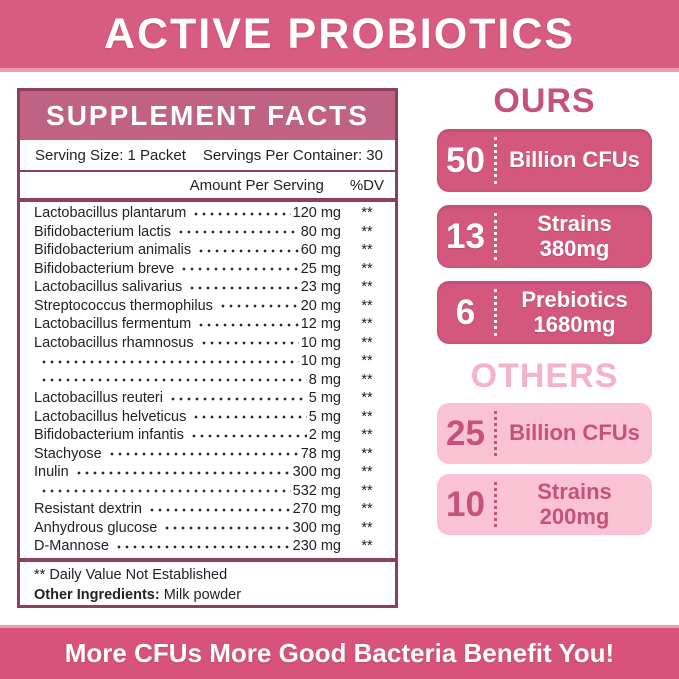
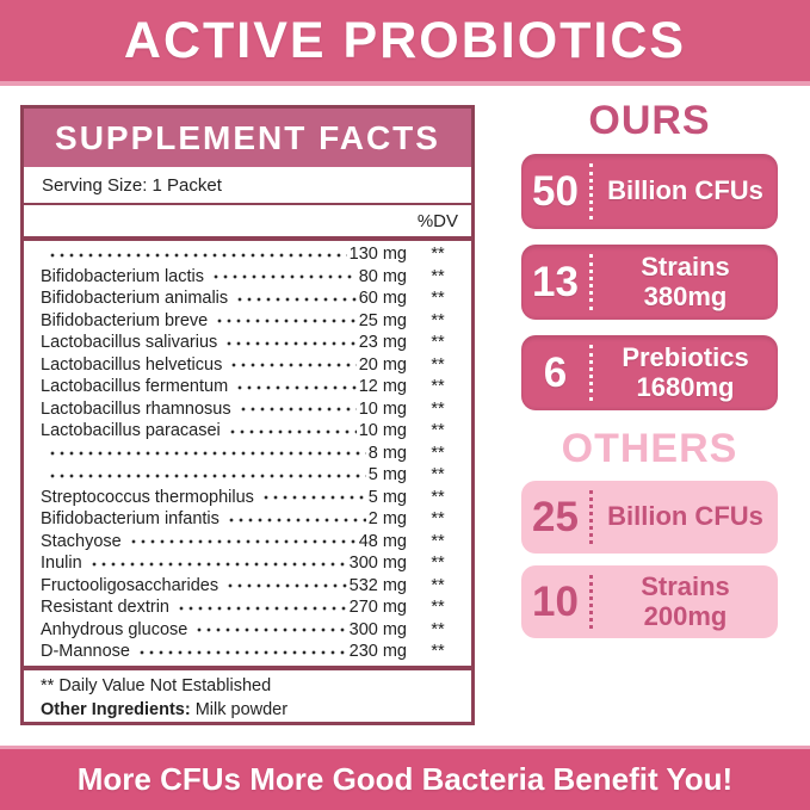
  ACTIVE PROBIOTICS
  SUPPLEMENT FACTS
  Serving Size: 1 Packet
- Servings Per Container: 30
- Amount Per Serving
  %DV
- Lactobacillus plantarum
- 120 mg
+ 130 mg
  **
  Bifidobacterium lactis
  80 mg
  **
  Bifidobacterium animalis
  60 mg
  **
  Bifidobacterium breve
  25 mg
  **
  Lactobacillus salivarius
  23 mg
  **
- Streptococcus thermophilus
+ Lactobacillus helveticus
  20 mg
  **
  Lactobacillus fermentum
  12 mg
  **
  Lactobacillus rhamnosus
  10 mg
  **
+ Lactobacillus paracasei
  10 mg
  **
  8 mg
  **
- Lactobacillus reuteri
  5 mg
  **
- Lactobacillus helveticus
+ Streptococcus thermophilus
  5 mg
  **
  Bifidobacterium infantis
  2 mg
  **
  Stachyose
- 78 mg
+ 48 mg
  **
  Inulin
  300 mg
  **
+ Fructooligosaccharides
  532 mg
  **
  Resistant dextrin
  270 mg
  **
  Anhydrous glucose
  300 mg
  **
  D-Mannose
  230 mg
  **
  ** Daily Value Not Established
  Other Ingredients: Milk powder
  OURS
  50
  Billion CFUs
  13
  Strains 380mg
  6
  Prebiotics 1680mg
  OTHERS
  25
  Billion CFUs
  10
  Strains 200mg
  More CFUs More Good Bacteria Benefit You!
